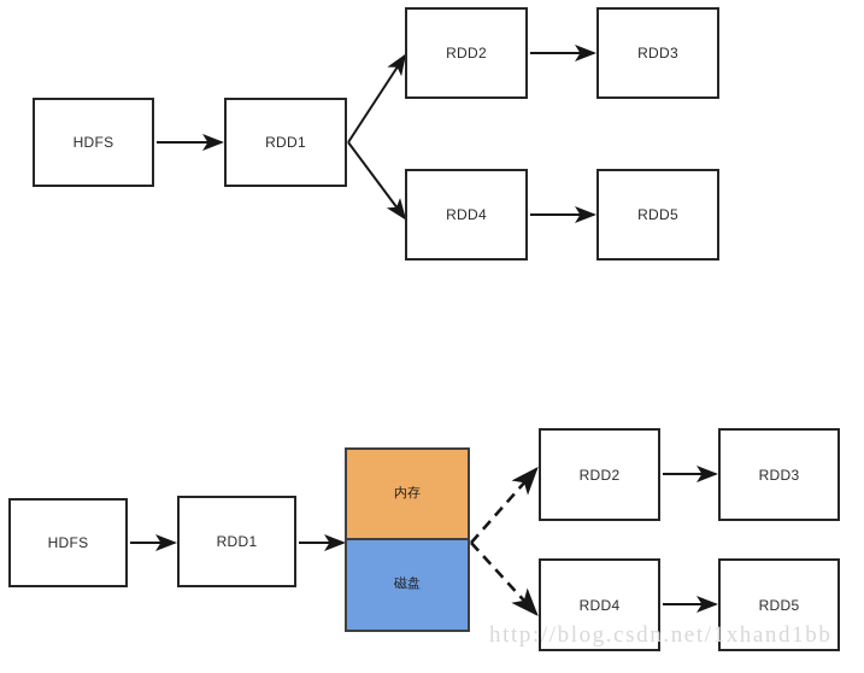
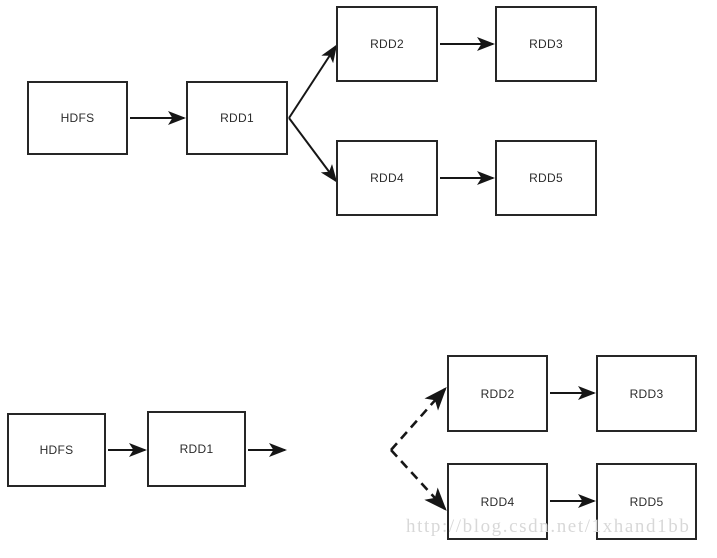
  HDFS
  RDD1
  RDD2
  RDD3
  RDD4
  RDD5
  HDFS
  RDD1
  RDD2
  RDD3
  RDD4
  RDD5
- 内存
- 磁盘
  http://blog.csdn.net/1xhand1bb
